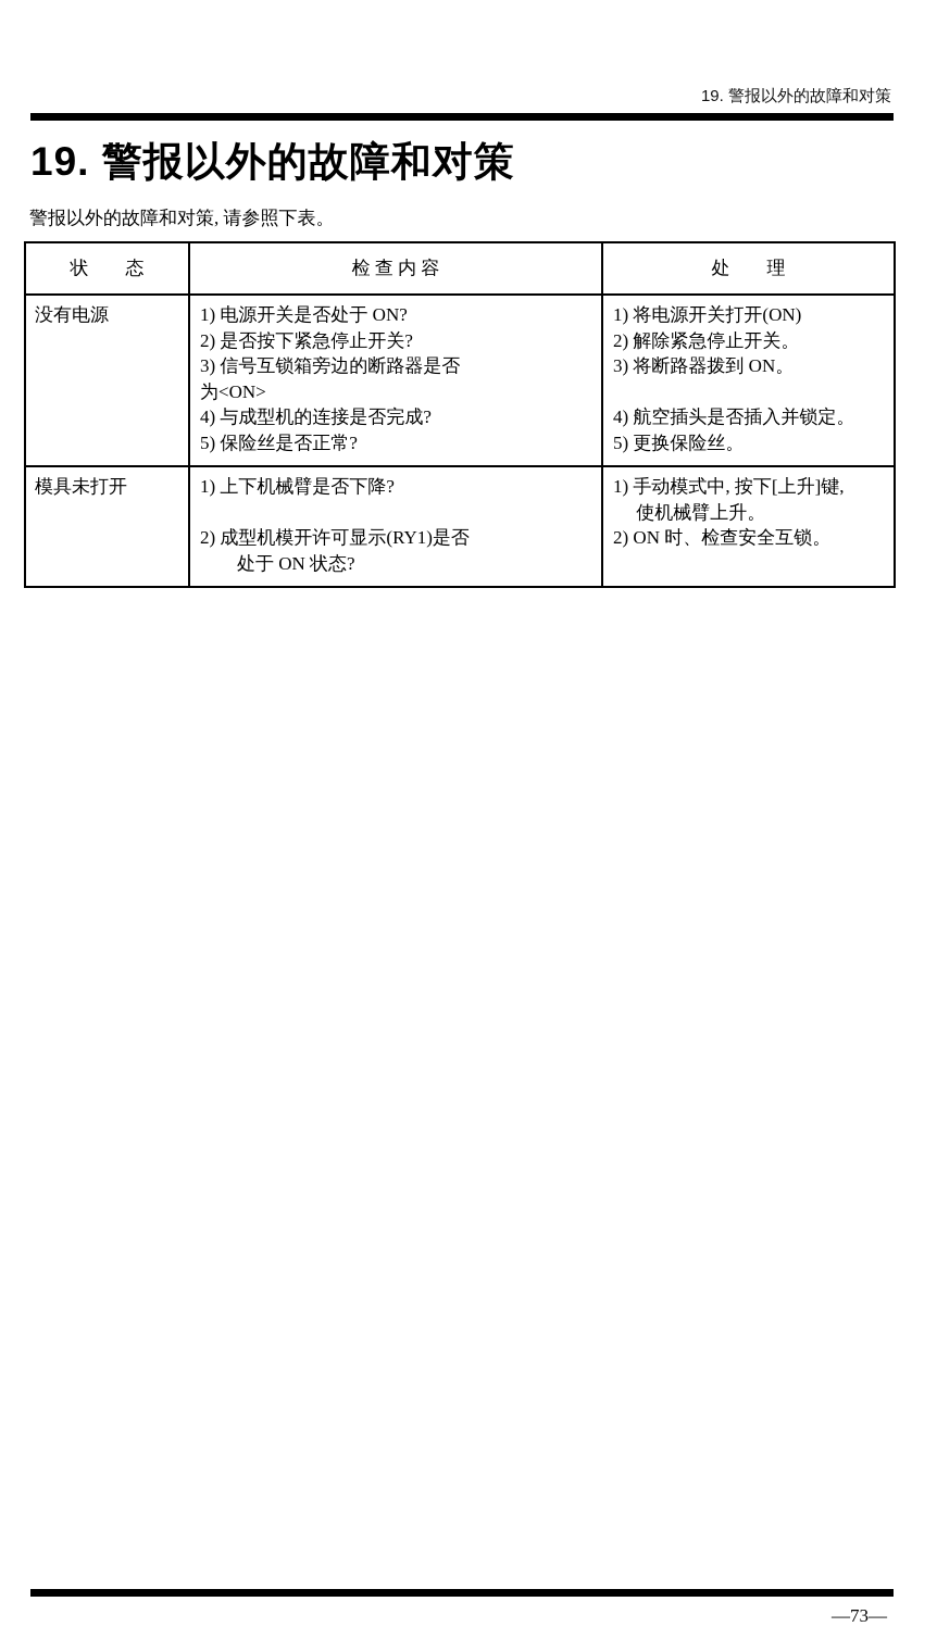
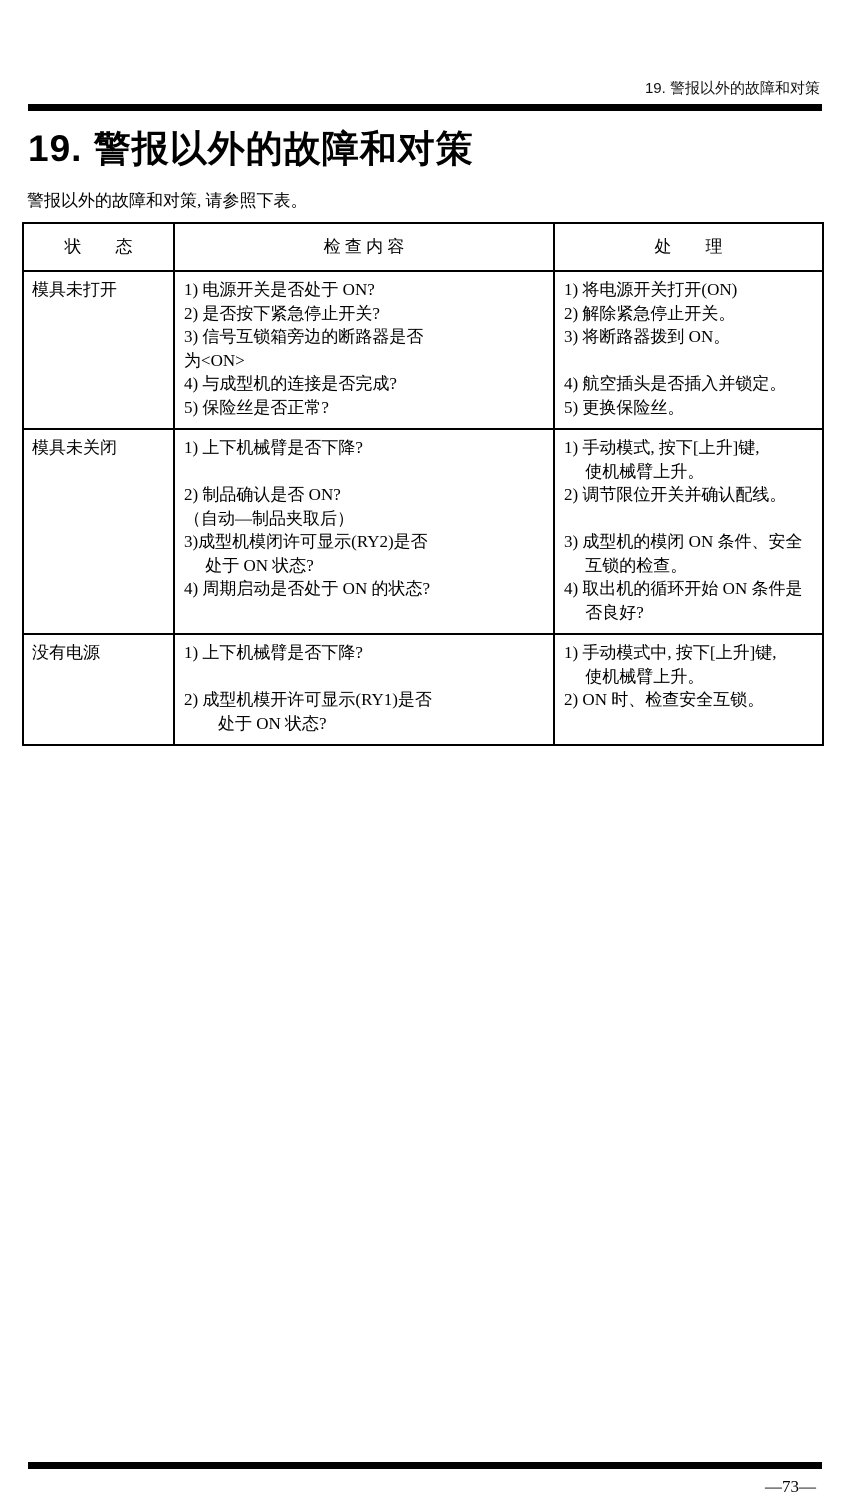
  19. 警报以外的故障和对策
  19. 警报以外的故障和对策
  警报以外的故障和对策, 请参照下表。
  状 态	检 查 内 容	处 理
- 没有电源	1) 电源开关是否处于 ON? 2) 是否按下紧急停止开关? 3) 信号互锁箱旁边的断路器是否 为<ON> 4) 与成型机的连接是否完成? 5) 保险丝是否正常?	1) 将电源开关打开(ON) 2) 解除紧急停止开关。 3) 将断路器拨到 ON。 4) 航空插头是否插入并锁定。 5) 更换保险丝。
+ 模具未打开	1) 电源开关是否处于 ON? 2) 是否按下紧急停止开关? 3) 信号互锁箱旁边的断路器是否 为<ON> 4) 与成型机的连接是否完成? 5) 保险丝是否正常?	1) 将电源开关打开(ON) 2) 解除紧急停止开关。 3) 将断路器拨到 ON。 4) 航空插头是否插入并锁定。 5) 更换保险丝。
+ 模具未关闭	1) 上下机械臂是否下降? 2) 制品确认是否 ON? （自动—制品夹取后） 3)成型机模闭许可显示(RY2)是否 处于 ON 状态? 4) 周期启动是否处于 ON 的状态?	1) 手动模式, 按下[上升]键, 使机械臂上升。 2) 调节限位开关并确认配线。 3) 成型机的模闭 ON 条件、安全 互锁的检查。 4) 取出机的循环开始 ON 条件是 否良好?
- 模具未打开	1) 上下机械臂是否下降? 2) 成型机模开许可显示(RY1)是否 处于 ON 状态?	1) 手动模式中, 按下[上升]键, 使机械臂上升。 2) ON 时、检查安全互锁。
+ 没有电源	1) 上下机械臂是否下降? 2) 成型机模开许可显示(RY1)是否 处于 ON 状态?	1) 手动模式中, 按下[上升]键, 使机械臂上升。 2) ON 时、检查安全互锁。
  —73—
